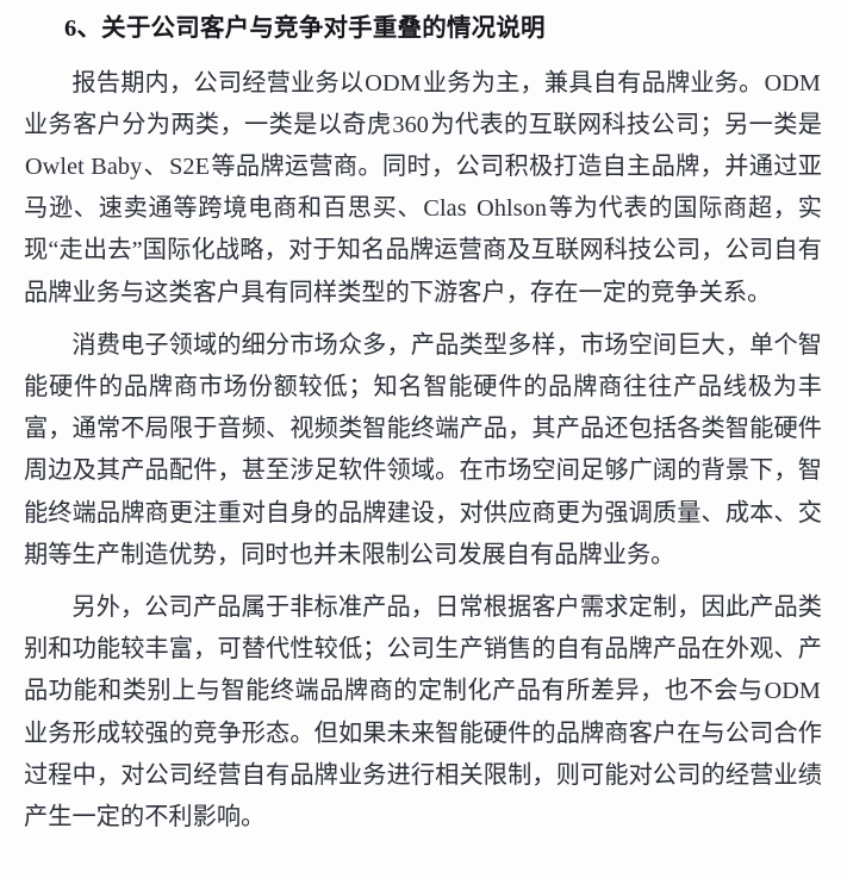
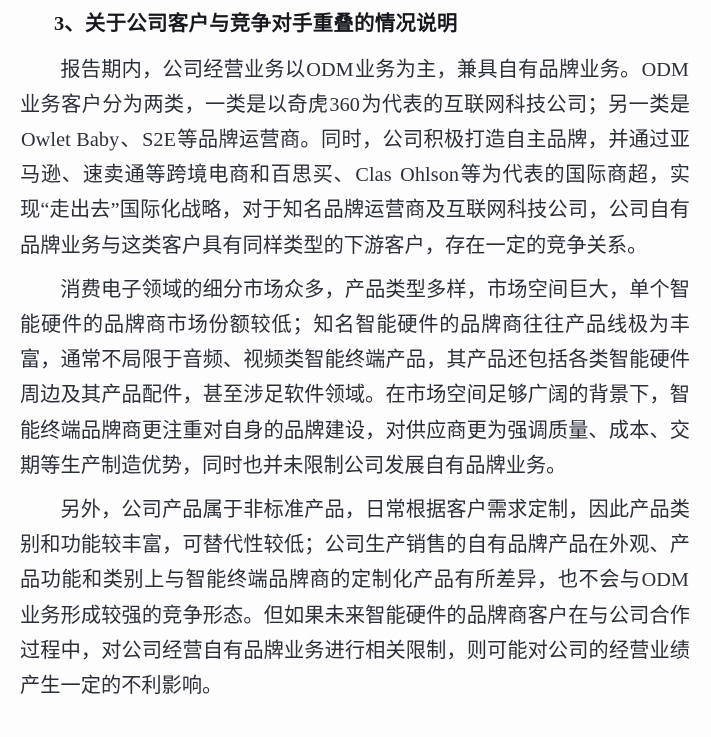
- 6、关于公司客户与竞争对手重叠的情况说明
+ 3、关于公司客户与竞争对手重叠的情况说明
  报告期内，公司经营业务以ODM业务为主，兼具自有品牌业务。ODM业务客户分为两类，一类是以奇虎360为代表的互联网科技公司；另一类是Owlet Baby、S2E等品牌运营商。同时，公司积极打造自主品牌，并通过亚马逊、速卖通等跨境电商和百思买、Clas Ohlson等为代表的国际商超，实现“走出去”国际化战略，对于知名品牌运营商及互联网科技公司，公司自有品牌业务与这类客户具有同样类型的下游客户，存在一定的竞争关系。
  消费电子领域的细分市场众多，产品类型多样，市场空间巨大，单个智能硬件的品牌商市场份额较低；知名智能硬件的品牌商往往产品线极为丰富，通常不局限于音频、视频类智能终端产品，其产品还包括各类智能硬件周边及其产品配件，甚至涉足软件领域。在市场空间足够广阔的背景下，智能终端品牌商更注重对自身的品牌建设，对供应商更为强调质量、成本、交期等生产制造优势，同时也并未限制公司发展自有品牌业务。
  另外，公司产品属于非标准产品，日常根据客户需求定制，因此产品类别和功能较丰富，可替代性较低；公司生产销售的自有品牌产品在外观、产品功能和类别上与智能终端品牌商的定制化产品有所差异，也不会与ODM业务形成较强的竞争形态。但如果未来智能硬件的品牌商客户在与公司合作过程中，对公司经营自有品牌业务进行相关限制，则可能对公司的经营业绩产生一定的不利影响。
